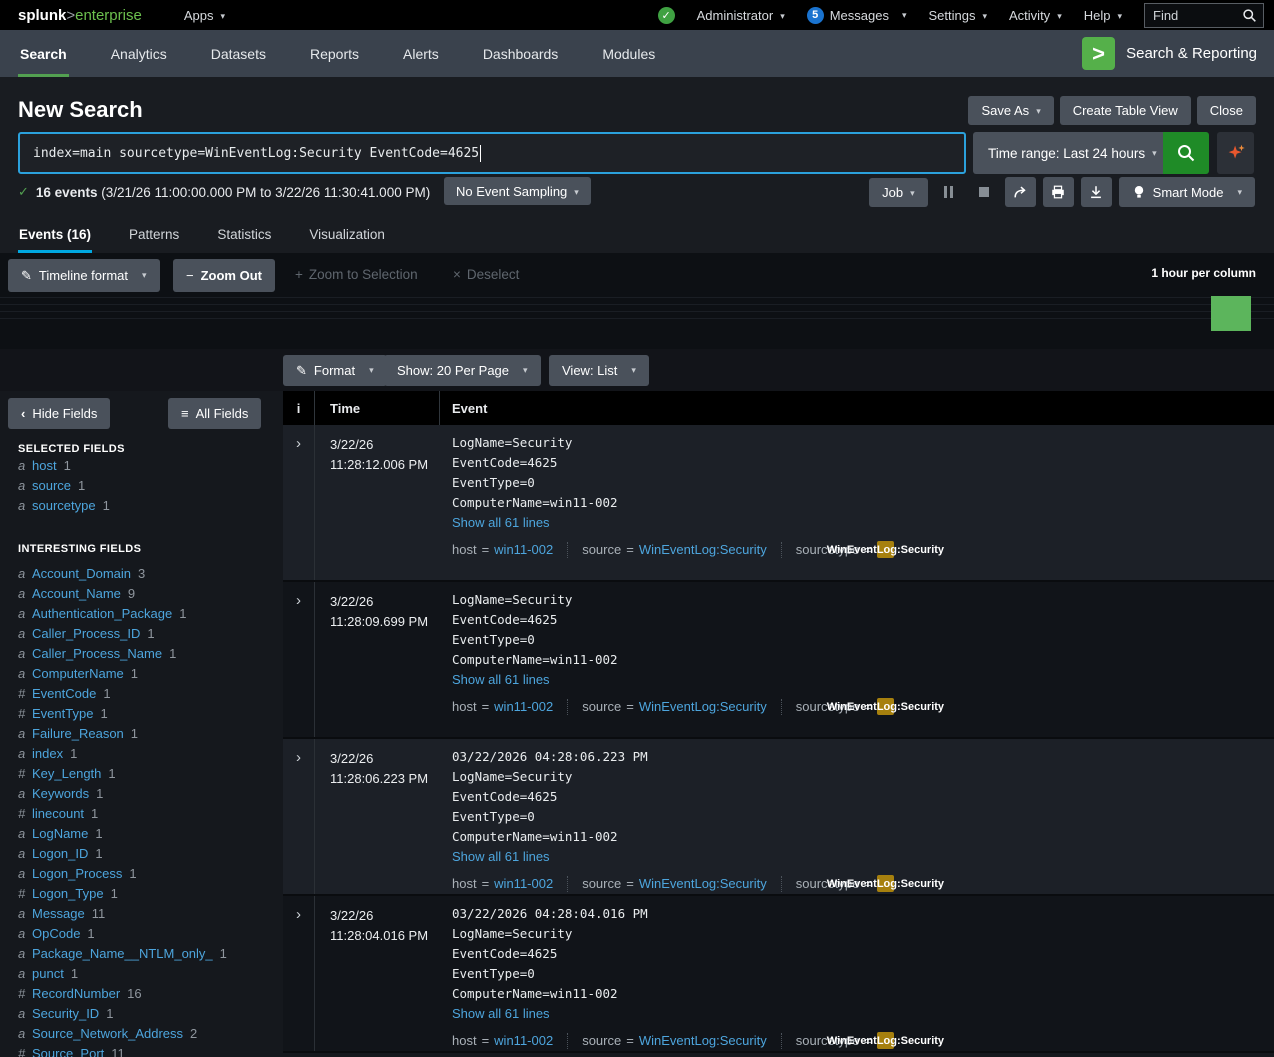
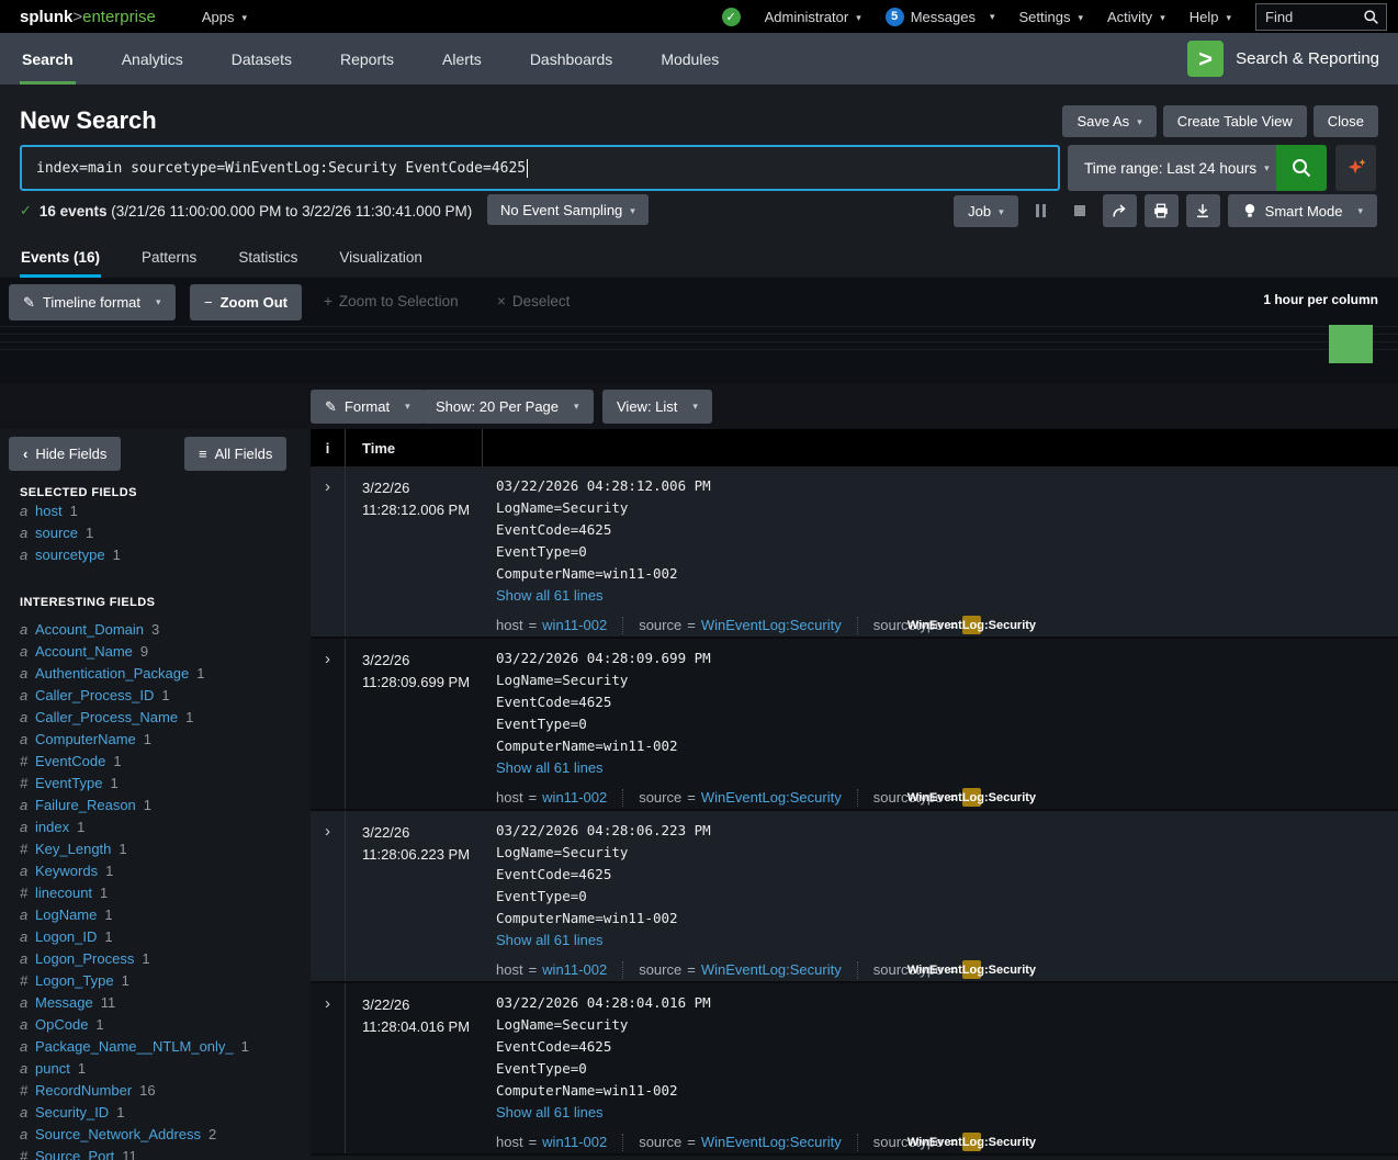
  splunk>enterprise
  Apps
  ✓
  Administrator
  5
  Messages
  Settings
  Activity
  Help
  Find
  Search
  Analytics
  Datasets
  Reports
  Alerts
  Dashboards
  Modules
  >
  Search & Reporting
  New Search
  Save As
  Create Table View
  Close
  index=main sourcetype=WinEventLog:Security EventCode=4625
  Time range: Last 24 hours
  ✓
  16 events (3/21/26 11:00:00.000 PM to 3/22/26 11:30:41.000 PM)
  No Event Sampling
  Job
  Smart Mode
  Events (16)
  Patterns
  Statistics
  Visualization
  ✎
  Timeline format
  −
  Zoom Out
  +
  Zoom to Selection
  ×
  Deselect
  1 hour per column
  ✎
  Format
  Show: 20 Per Page
  View: List
  ‹
  Hide Fields
  ≡
  All Fields
  SELECTED FIELDS
  a
  host
  1
  a
  source
  1
  a
  sourcetype
  1
  INTERESTING FIELDS
  a
  Account_Domain
  3
  a
  Account_Name
  9
  a
  Authentication_Package
  1
  a
  Caller_Process_ID
  1
  a
  Caller_Process_Name
  1
  a
  ComputerName
  1
  #
  EventCode
  1
  #
  EventType
  1
  a
  Failure_Reason
  1
  a
  index
  1
  #
  Key_Length
  1
  a
  Keywords
  1
  #
  linecount
  1
  a
  LogName
  1
  a
  Logon_ID
  1
  a
  Logon_Process
  1
  #
  Logon_Type
  1
  a
  Message
  11
  a
  OpCode
  1
  a
  Package_Name__NTLM_only_
  1
  a
  punct
  1
  #
  RecordNumber
  16
  a
  Security_ID
  1
  a
  Source_Network_Address
  2
  #
  Source_Port
  11
  i
  Time
- Event
  ›
  3/22/26
  11:28:12.006 PM
+ 03/22/2026 04:28:12.006 PM
  LogName=Security
  EventCode=4625
  EventType=0
  ComputerName=win11-002
  Show all 61 lines
  host
  =
  win11-002
  source
  =
  WinEventLog:Security
  sourcetype
  =
  WinEventLog:Security
  ›
  3/22/26
  11:28:09.699 PM
+ 03/22/2026 04:28:09.699 PM
  LogName=Security
  EventCode=4625
  EventType=0
  ComputerName=win11-002
  Show all 61 lines
  host
  =
  win11-002
  source
  =
  WinEventLog:Security
  sourcetype
  =
  WinEventLog:Security
  ›
  3/22/26
  11:28:06.223 PM
  03/22/2026 04:28:06.223 PM
  LogName=Security
  EventCode=4625
  EventType=0
  ComputerName=win11-002
  Show all 61 lines
  host
  =
  win11-002
  source
  =
  WinEventLog:Security
  sourcetype
  =
  WinEventLog:Security
  ›
  3/22/26
  11:28:04.016 PM
  03/22/2026 04:28:04.016 PM
  LogName=Security
  EventCode=4625
  EventType=0
  ComputerName=win11-002
  Show all 61 lines
  host
  =
  win11-002
  source
  =
  WinEventLog:Security
  sourcetype
  =
  WinEventLog:Security
